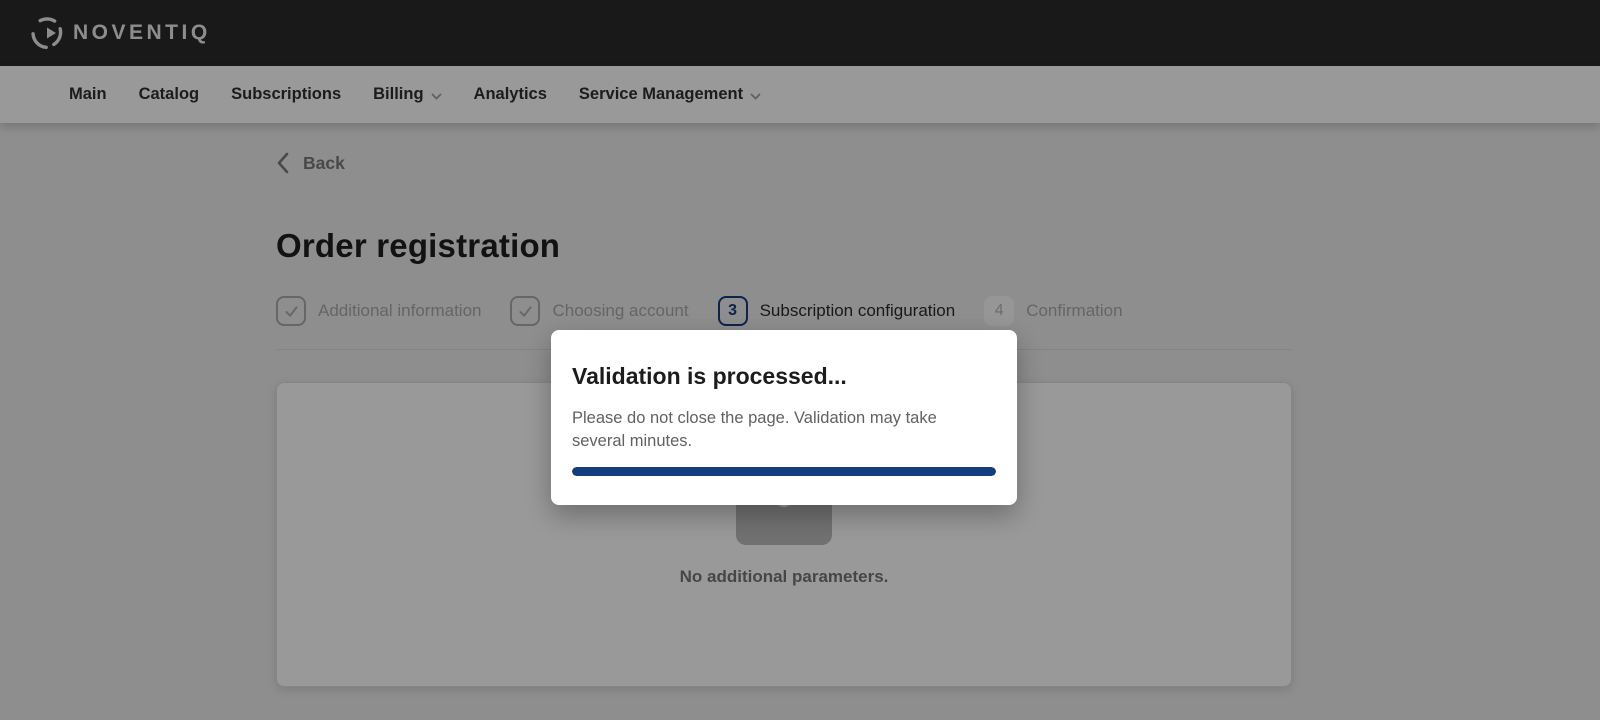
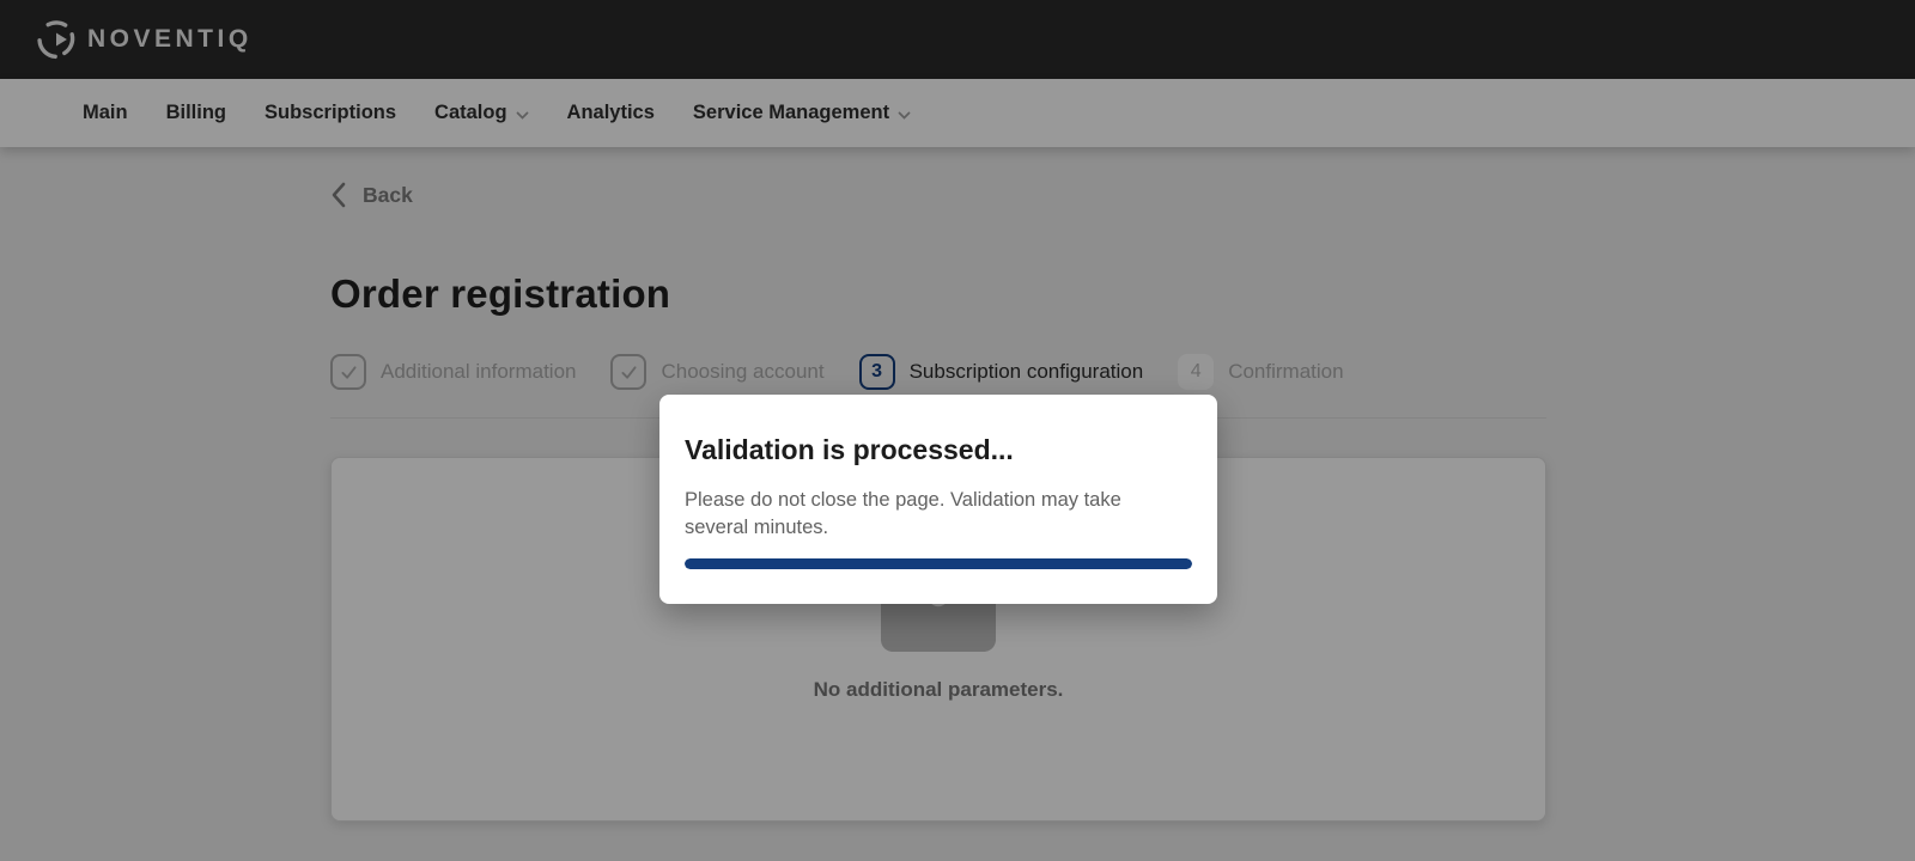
  NOVENTIQ
  Main
- Catalog
+ Billing
  Subscriptions
- Billing
+ Catalog
  Analytics
  Service Management
  Back
  Order registration
  Additional information
  Choosing account
  3
  Subscription configuration
  4
  Confirmation
  No additional parameters.
  Validation is processed...
  Please do not close the page. Validation may take several minutes.
